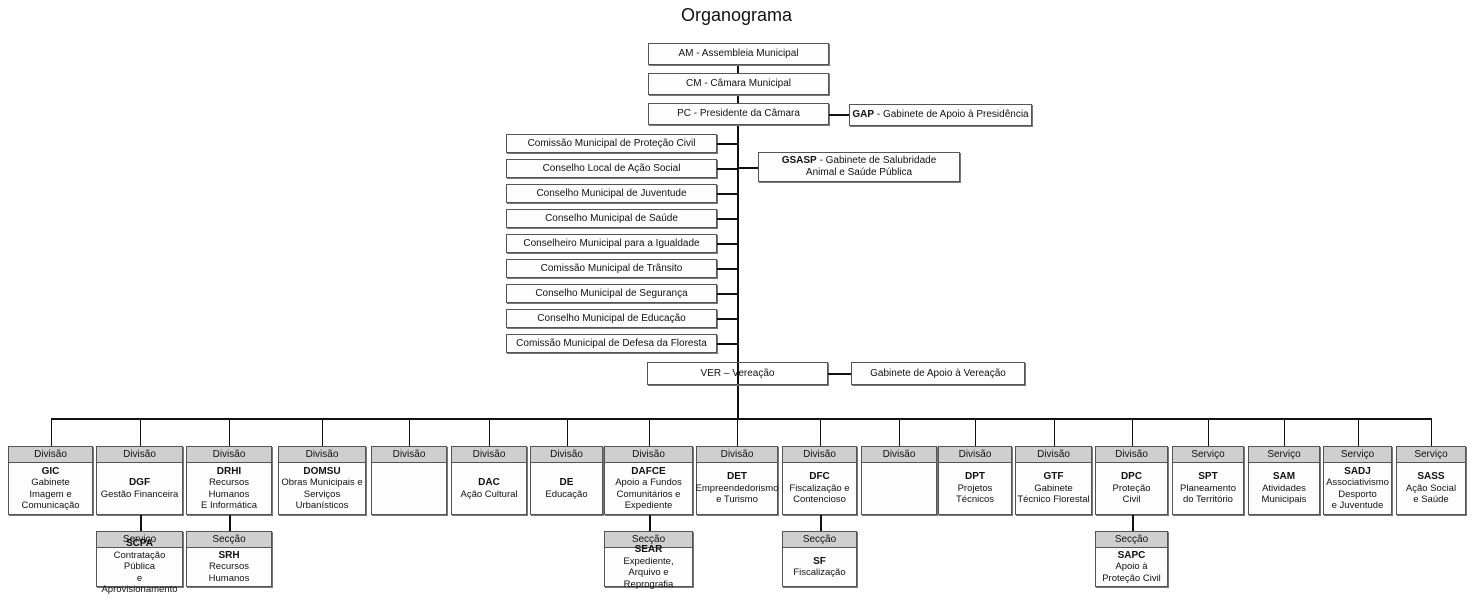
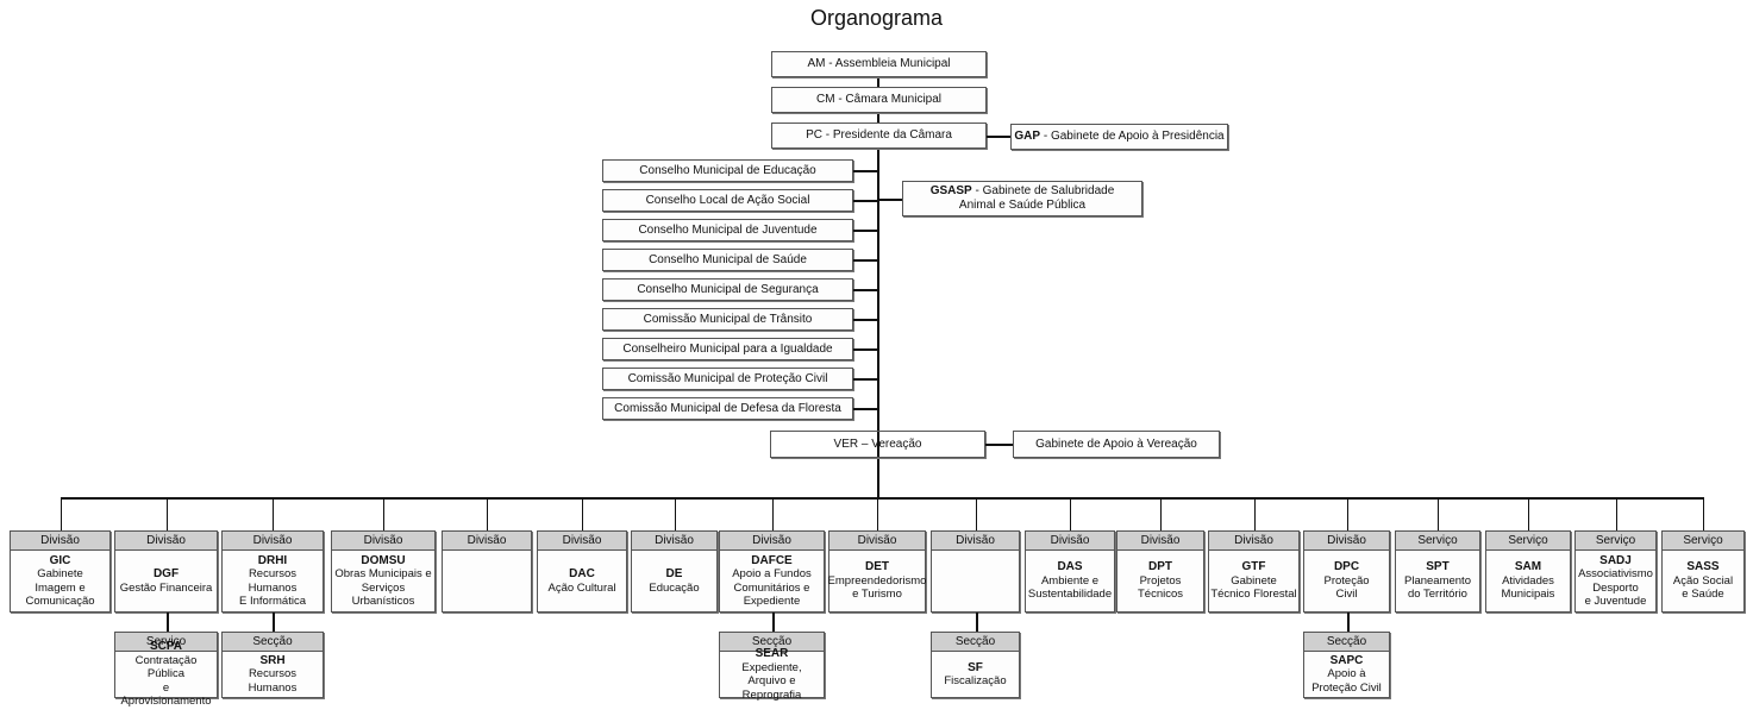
  Organograma
  AM - Assembleia Municipal
  CM - Câmara Municipal
  PC - Presidente da Câmara
  GAP - Gabinete de Apoio à Presidência
  GSASP - Gabinete de Salubridade
  Animal e Saúde Pública
- Comissão Municipal de Proteção Civil
+ Conselho Municipal de Educação
  Conselho Local de Ação Social
  Conselho Municipal de Juventude
  Conselho Municipal de Saúde
- Conselheiro Municipal para a Igualdade
+ Conselho Municipal de Segurança
  Comissão Municipal de Trânsito
- Conselho Municipal de Segurança
+ Conselheiro Municipal para a Igualdade
- Conselho Municipal de Educação
+ Comissão Municipal de Proteção Civil
  Comissão Municipal de Defesa da Floresta
  VER – Vereação
  Gabinete de Apoio à Vereação
  Divisão
  GIC
  Gabinete
  Imagem e
  Comunicação
  Divisão
  DGF
  Gestão Financeira
  Divisão
  DRHI
  Recursos Humanos
  E Informática
  Divisão
  DOMSU
  Obras Municipais e
  Serviços Urbanísticos
  Divisão
  Divisão
  DAC
  Ação Cultural
  Divisão
  DE
  Educação
  Divisão
  DAFCE
  Apoio a Fundos
  Comunitários e
  Expediente
  Divisão
  DET
  Empreendedorismo
  e Turismo
  Divisão
- DFC
- Fiscalização e
- Contencioso
  Divisão
+ DAS
+ Ambiente e
+ Sustentabilidade
  Divisão
  DPT
  Projetos
  Técnicos
  Divisão
  GTF
  Gabinete
  Técnico Florestal
  Divisão
  DPC
  Proteção
  Civil
  Serviço
  SPT
  Planeamento
  do Território
  Serviço
  SAM
  Atividades
  Municipais
  Serviço
  SADJ
  Associativismo
  Desporto
  e Juventude
  Serviço
  SASS
  Ação Social
  e Saúde
  Serviço
  SCPA
  Contratação Pública
  e Aprovisionamento
  Secção
  SRH
  Recursos Humanos
  Secção
  SEAR
  Expediente,
  Arquivo e Reprografia
  Secção
  SF
  Fiscalização
  Secção
  SAPC
  Apoio à
  Proteção Civil
